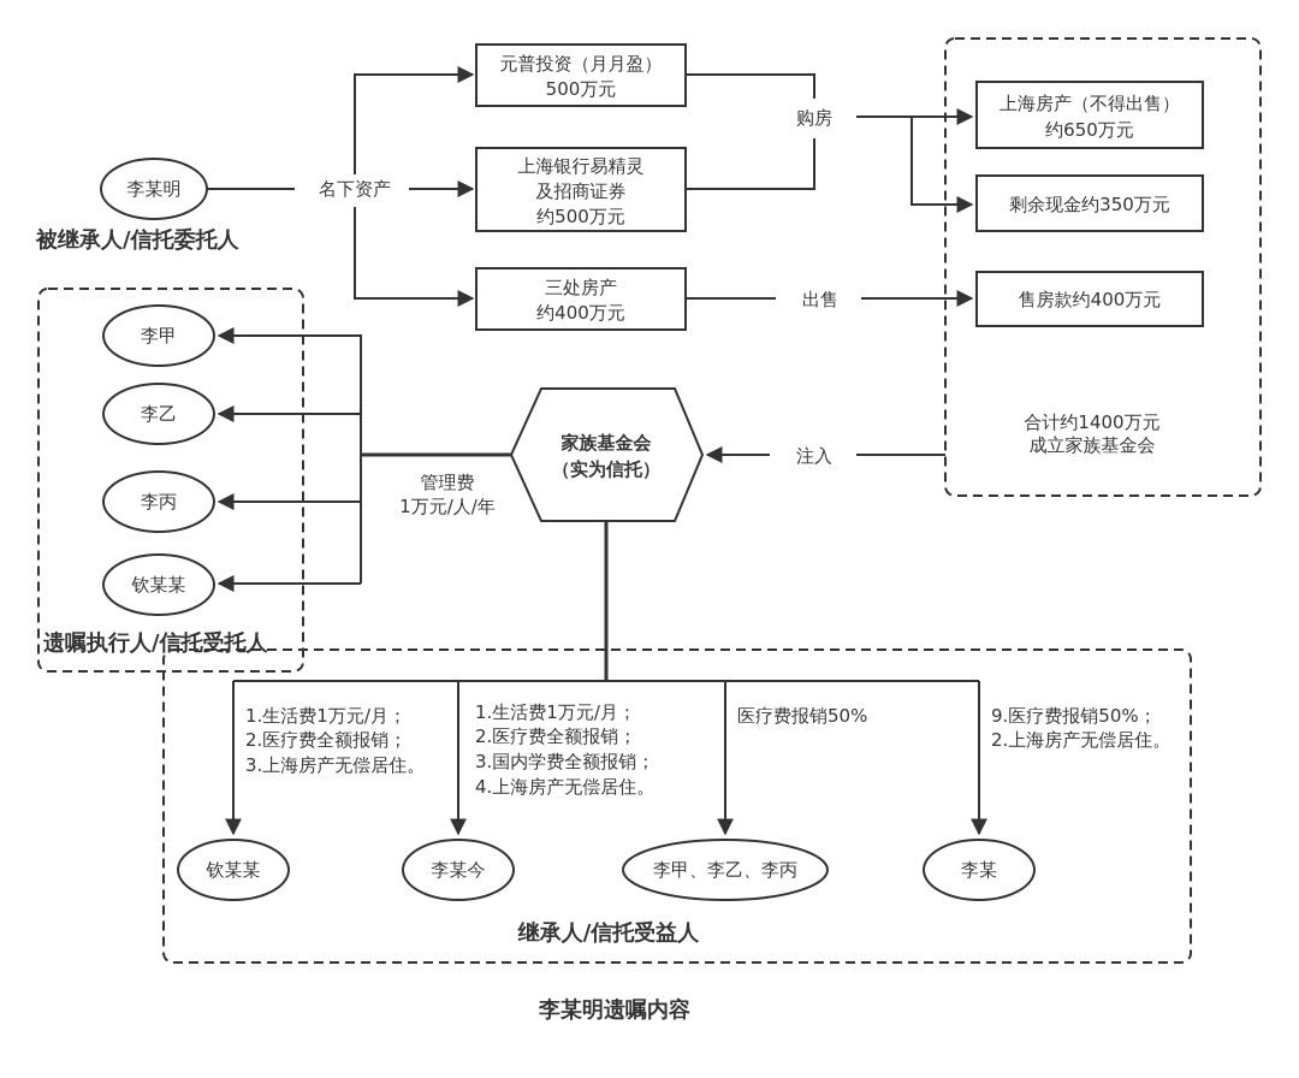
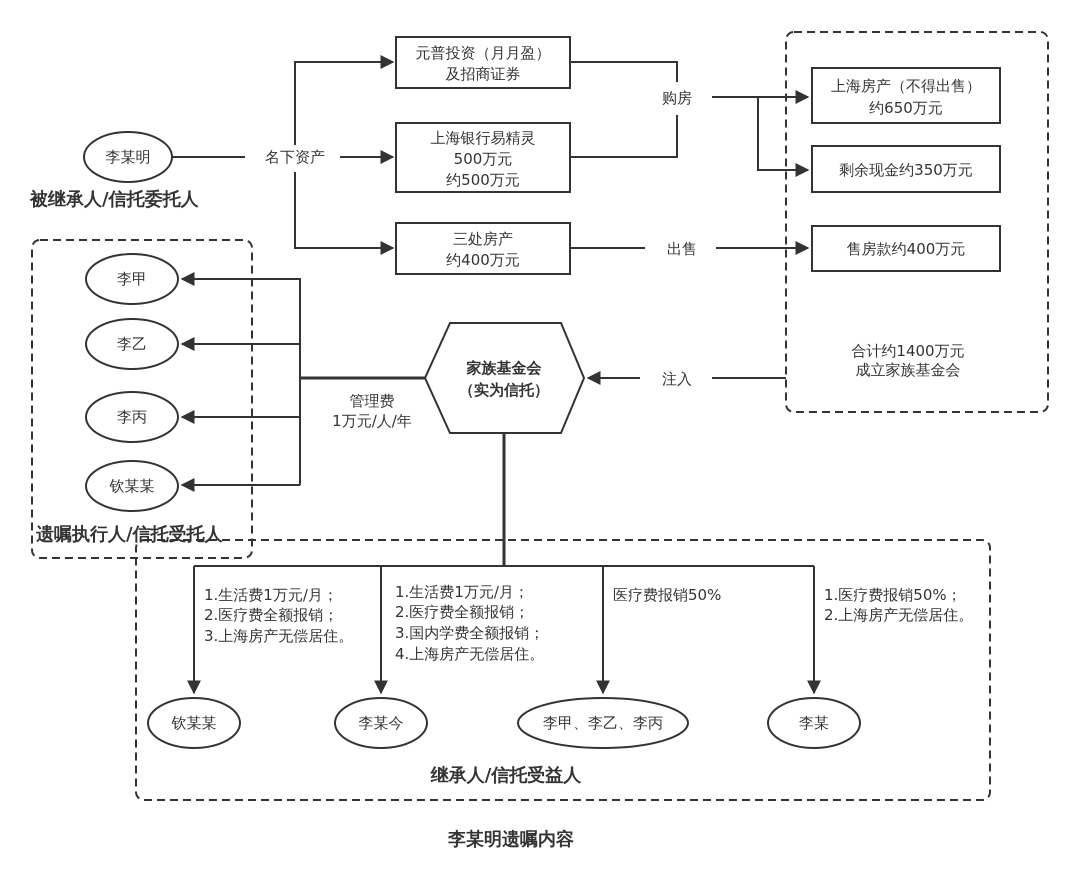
  李某明
  被继承人/信托委托人
  名下资产
  元普投资（月月盈）
- 500万元
+ 及招商证券
  上海银行易精灵
- 及招商证券
+ 500万元
  约500万元
  三处房产
  约400万元
  购房
  出售
  上海房产（不得出售）
  约650万元
  剩余现金约350万元
  售房款约400万元
  合计约1400万元
  成立家族基金会
  注入
  家族基金会
  （实为信托）
  管理费
  1万元/人/年
  李甲
  李乙
  李丙
  钦某某
  遗嘱执行人/信托受托人
  1.生活费1万元/月；
  2.医疗费全额报销；
  3.上海房产无偿居住。
  1.生活费1万元/月；
  2.医疗费全额报销；
  3.国内学费全额报销；
  4.上海房产无偿居住。
  医疗费报销50%
- 9.医疗费报销50%；
+ 1.医疗费报销50%；
  2.上海房产无偿居住。
  钦某某
  李某今
  李甲、李乙、李丙
  李某
  继承人/信托受益人
  李某明遗嘱内容
